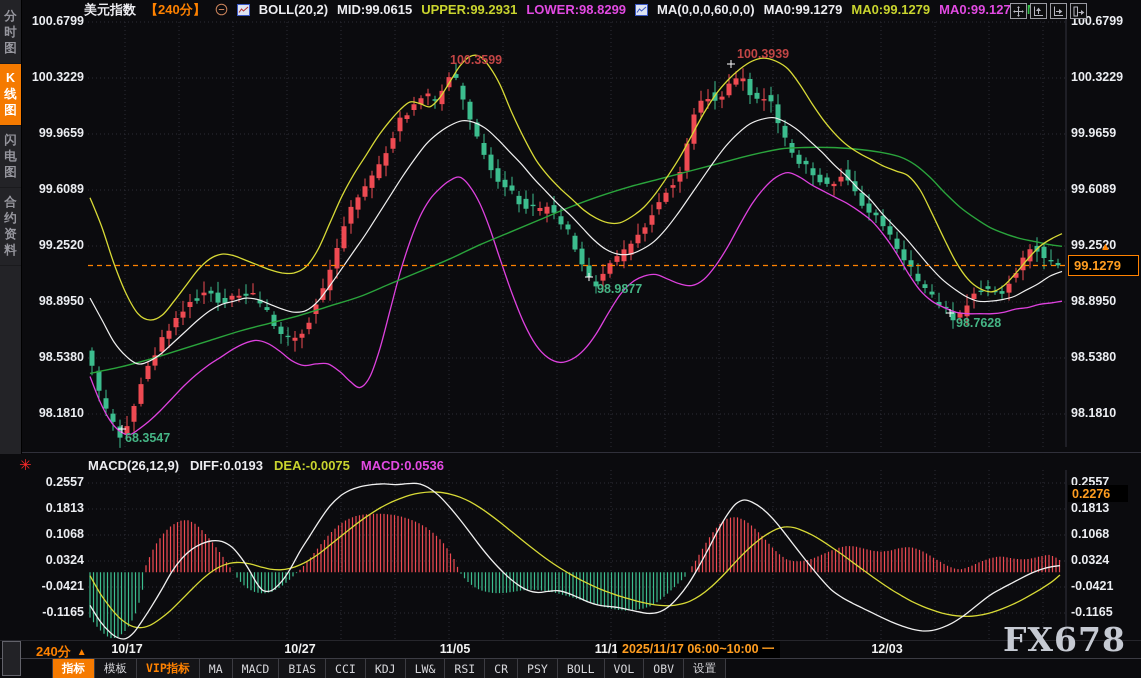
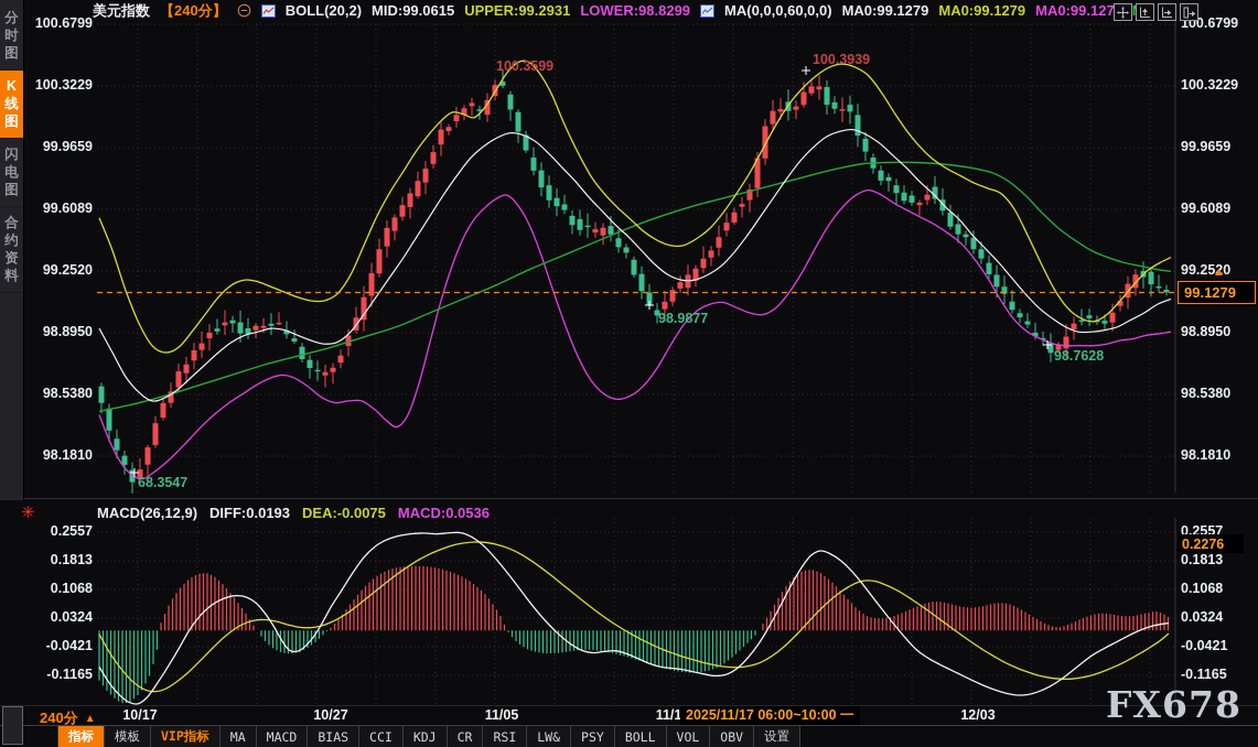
  分
  时
  图
  K
  线
  图
  闪
  电
  图
  合
  约
  资
  料
  美元指数
  【240分】
  BOLL(20,2)
  MID:99.0615
  UPPER:99.2931
  LOWER:98.8299
  MA(0,0,0,60,0,0)
  MA0:99.1279
  MA0:99.1279
  MA0:99.127
  100.6799
  100.6799
  100.3229
  100.3229
  99.9659
  99.9659
  99.6089
  99.6089
  99.2520
  99.2520
  98.8950
  98.8950
  98.5380
  98.5380
  98.1810
  98.1810
  0.2557
  0.2557
  0.1813
  0.1813
  0.1068
  0.1068
  0.0324
  0.0324
  -0.0421
  -0.0421
  -0.1165
  -0.1165
  ▲
  99.1279
  ✳
  MACD(26,12,9)
  DIFF:0.0193
  DEA:-0.0075
  MACD:0.0536
  0.2276
  240分
  ▲
  10/17
  10/27
  11/05
  11/1
  12/03
  2025/11/17 06:00~10:00 一
  指标
  模板
  VIP指标
  MA
  MACD
  BIAS
  CCI
  KDJ
- LW&
+ CR
  RSI
- CR
+ LW&
  PSY
  BOLL
  VOL
  OBV
  设置
  FX678
  100.3599
  100.3939
  98.9877
  98.7628
  68.3547
